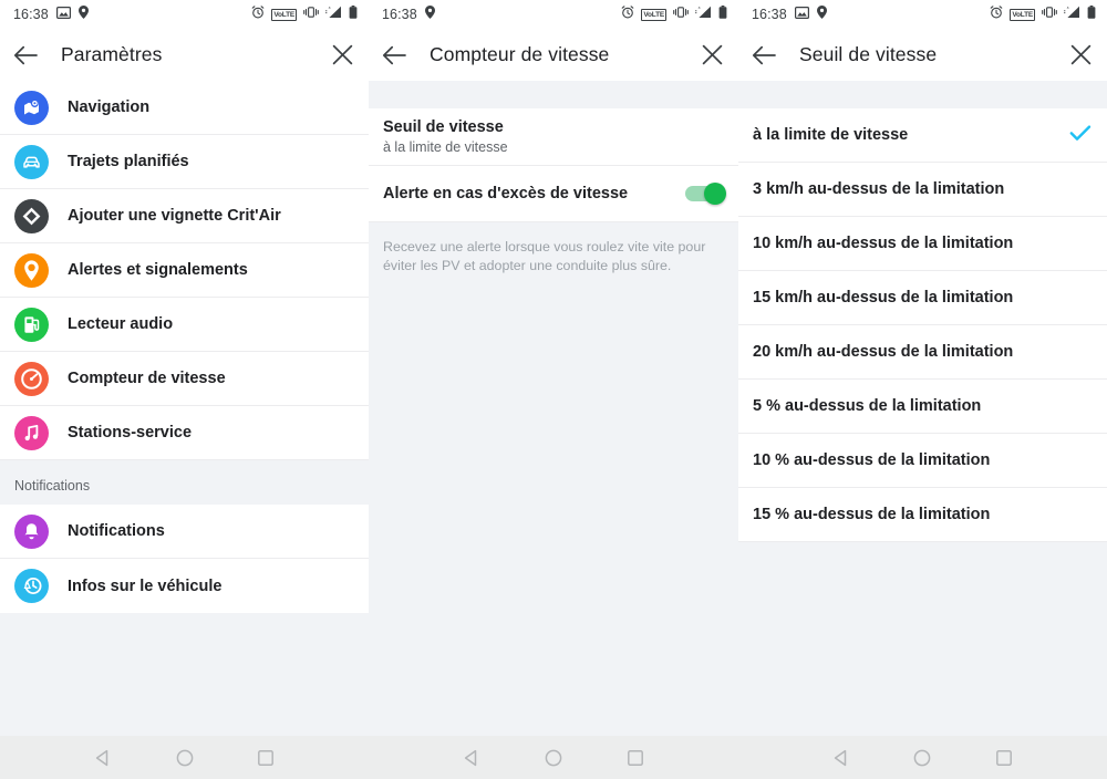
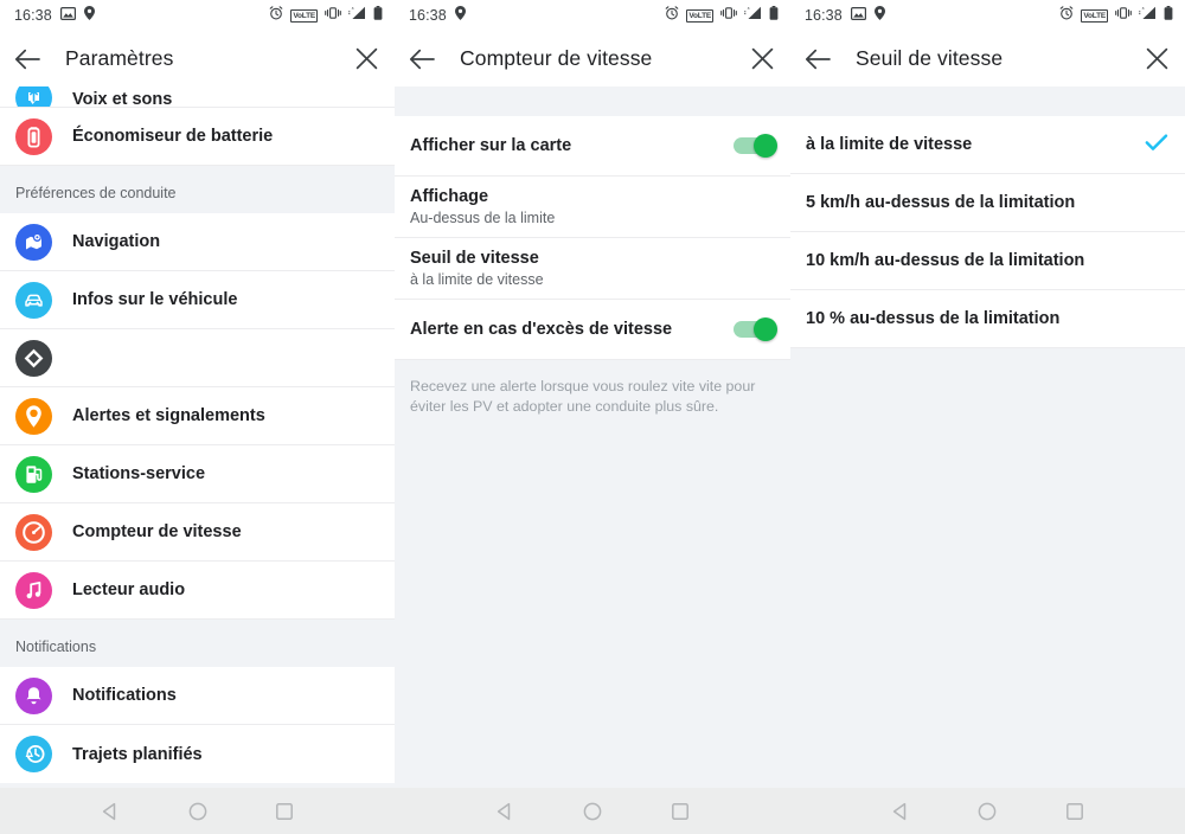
  16:38
  Paramètres
+ Voix et sons
+ Économiseur de batterie
+ Préférences de conduite
  Navigation
- Trajets planifiés
+ Infos sur le véhicule
- Ajouter une vignette Crit'Air
  Alertes et signalements
- Lecteur audio
+ Stations-service
  Compteur de vitesse
- Stations-service
+ Lecteur audio
  Notifications
  Notifications
- Infos sur le véhicule
+ Trajets planifiés
  16:38
  Compteur de vitesse
+ Afficher sur la carte
+ Affichage
+ Au-dessus de la limite
  Seuil de vitesse
  à la limite de vitesse
  Alerte en cas d'excès de vitesse
  Recevez une alerte lorsque vous roulez vite vite pour éviter les PV et adopter une conduite plus sûre.
  16:38
  Seuil de vitesse
  à la limite de vitesse
- 3 km/h au-dessus de la limitation
+ 5 km/h au-dessus de la limitation
  10 km/h au-dessus de la limitation
- 15 km/h au-dessus de la limitation
- 20 km/h au-dessus de la limitation
- 5 % au-dessus de la limitation
  10 % au-dessus de la limitation
- 15 % au-dessus de la limitation
